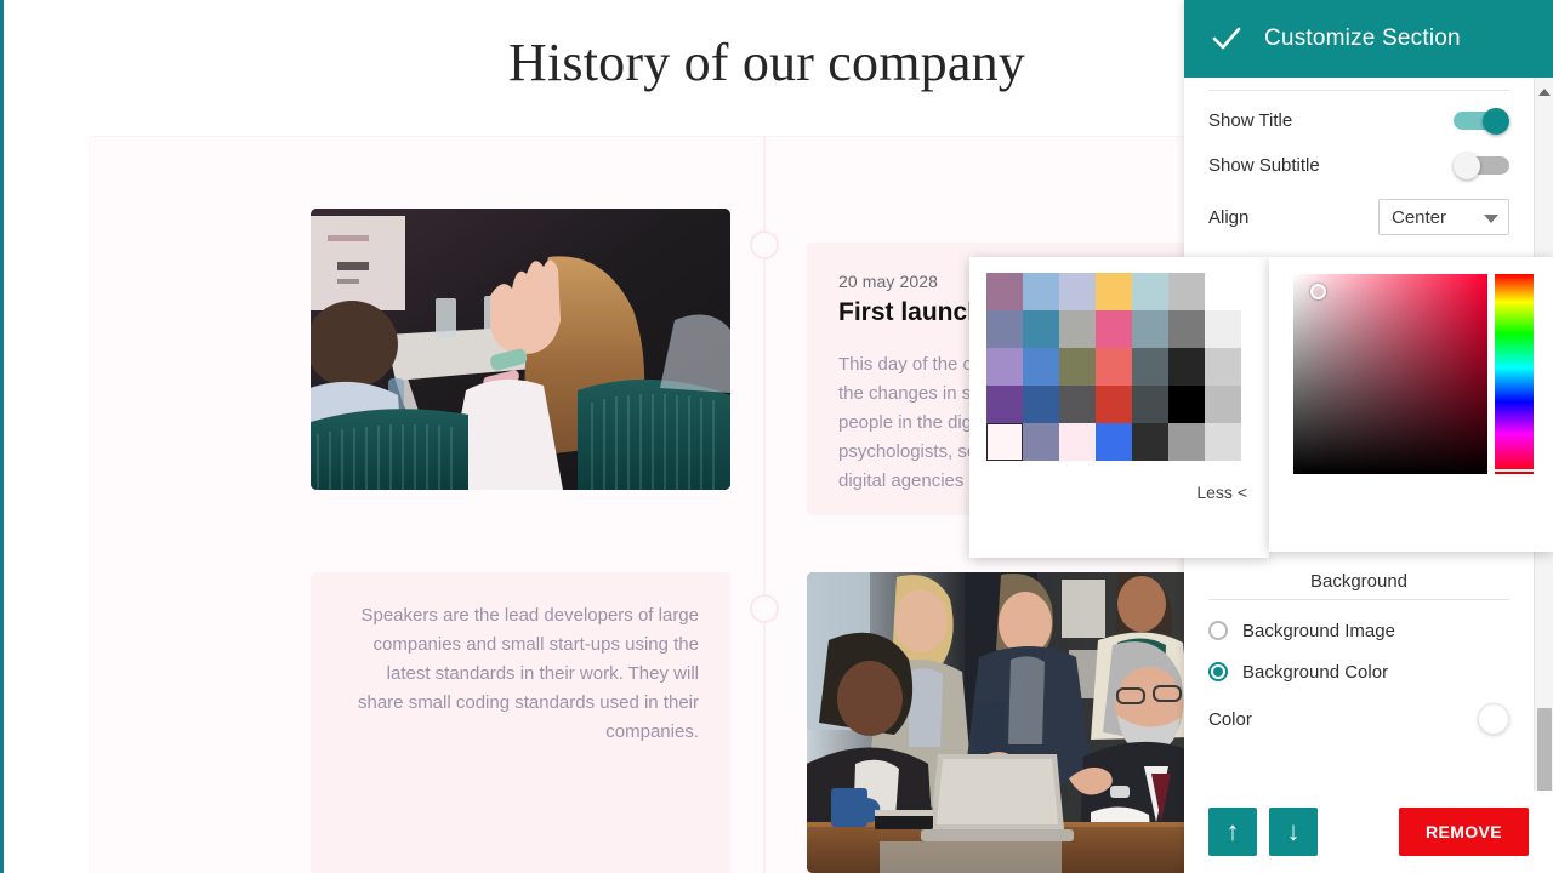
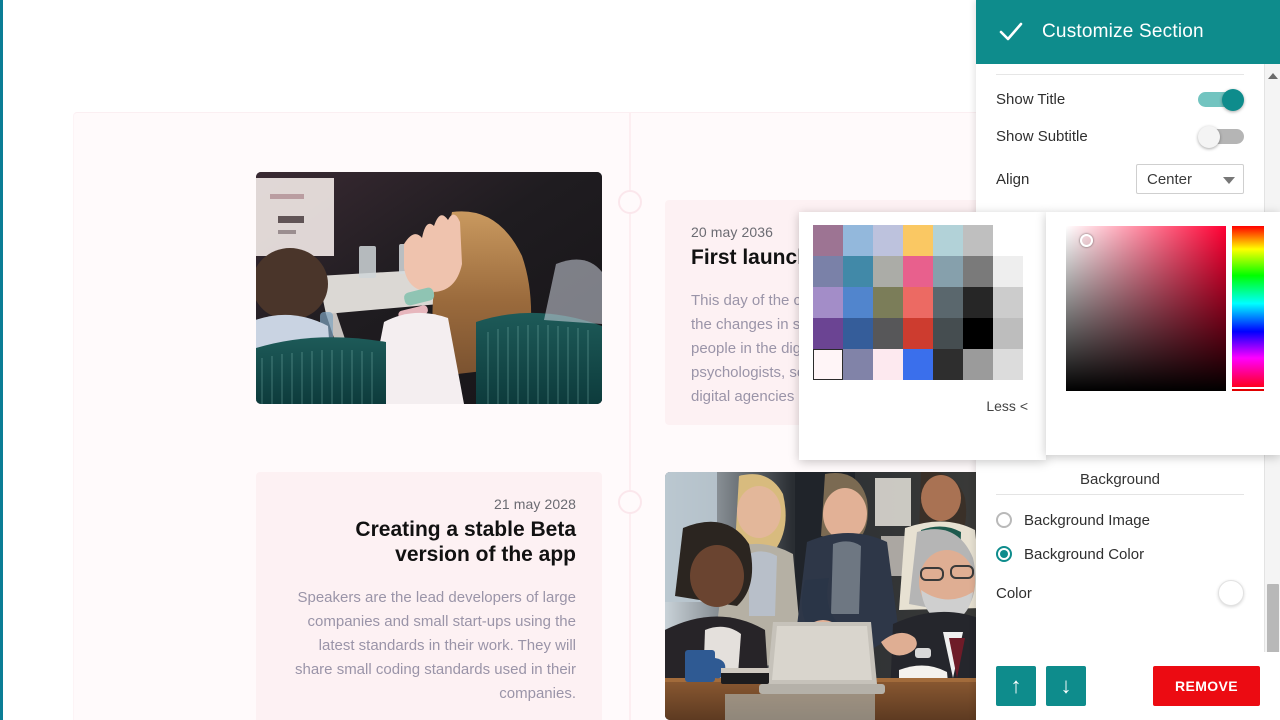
- History of our company
- 20 may 2028
+ 20 may 2036
  First launc
+ 21 may 2028
+ Creating a stable Beta version of the app
  Speakers are the lead developers of large companies and small start-ups using the latest standards in their work. They will share small coding standards used in their companies.
  Customize Section
  Show Title
  Show Subtitle
  Align
  Center
  Background
  Background Image
  Background Color
  Color
  ↑
  ↓
  REMOVE
  Less <
